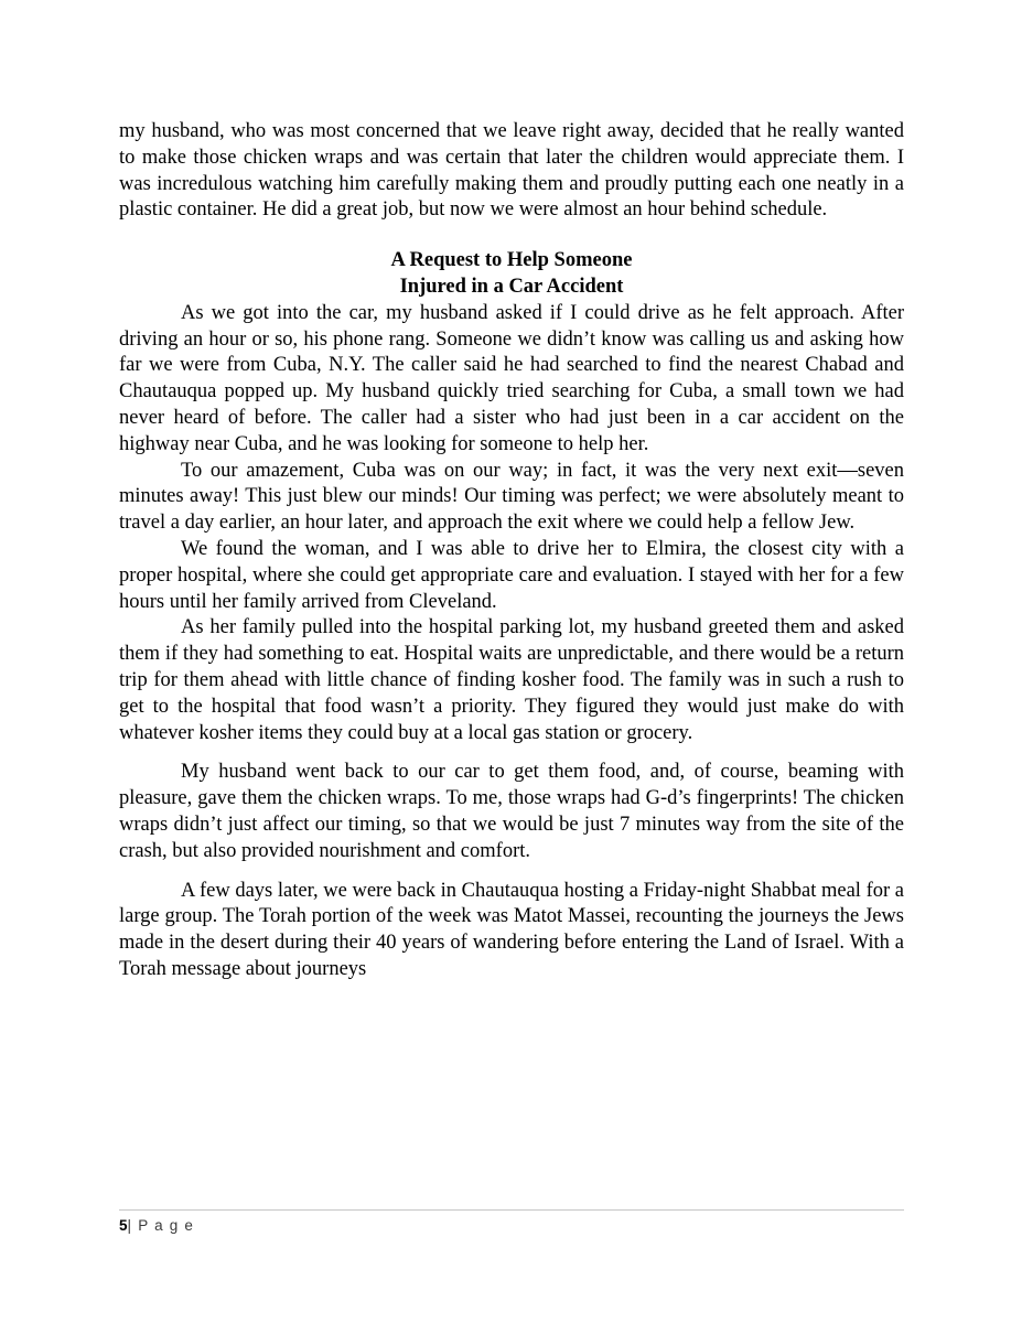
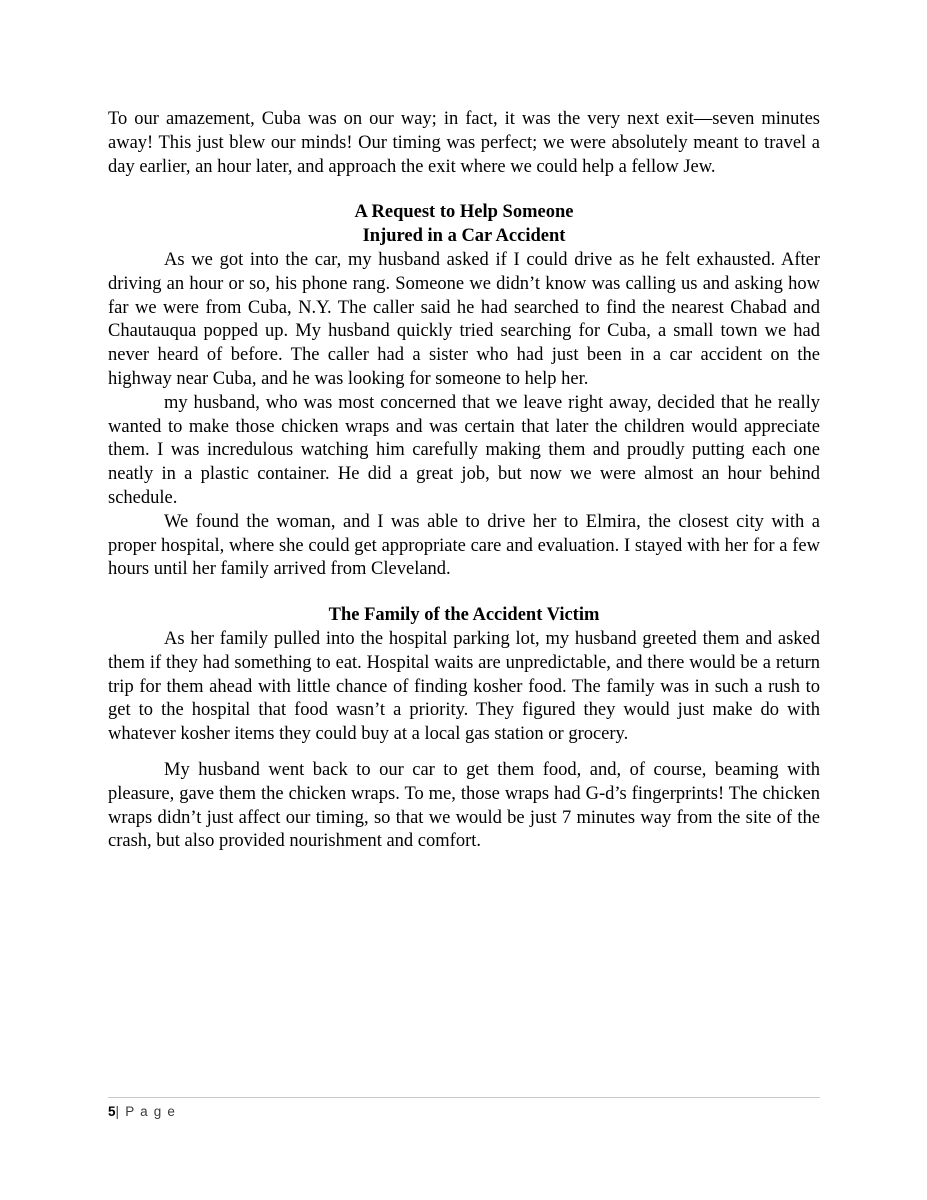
- my husband, who was most concerned that we leave right away, decided that he really wanted to make those chicken wraps and was certain that later the children would appreciate them. I was incredulous watching him carefully making them and proudly putting each one neatly in a plastic container. He did a great job, but now we were almost an hour behind schedule.
+ To our amazement, Cuba was on our way; in fact, it was the very next exit—seven minutes away! This just blew our minds! Our timing was perfect; we were absolutely meant to travel a day earlier, an hour later, and approach the exit where we could help a fellow Jew.
  A Request to Help Someone
  Injured in a Car Accident
- As we got into the car, my husband asked if I could drive as he felt approach. After driving an hour or so, his phone rang. Someone we didn’t know was calling us and asking how far we were from Cuba, N.Y. The caller said he had searched to find the nearest Chabad and Chautauqua popped up. My husband quickly tried searching for Cuba, a small town we had never heard of before. The caller had a sister who had just been in a car accident on the highway near Cuba, and he was looking for someone to help her.
+ As we got into the car, my husband asked if I could drive as he felt exhausted. After driving an hour or so, his phone rang. Someone we didn’t know was calling us and asking how far we were from Cuba, N.Y. The caller said he had searched to find the nearest Chabad and Chautauqua popped up. My husband quickly tried searching for Cuba, a small town we had never heard of before. The caller had a sister who had just been in a car accident on the highway near Cuba, and he was looking for someone to help her.
- To our amazement, Cuba was on our way; in fact, it was the very next exit—seven minutes away! This just blew our minds! Our timing was perfect; we were absolutely meant to travel a day earlier, an hour later, and approach the exit where we could help a fellow Jew.
+ my husband, who was most concerned that we leave right away, decided that he really wanted to make those chicken wraps and was certain that later the children would appreciate them. I was incredulous watching him carefully making them and proudly putting each one neatly in a plastic container. He did a great job, but now we were almost an hour behind schedule.
  We found the woman, and I was able to drive her to Elmira, the closest city with a proper hospital, where she could get appropriate care and evaluation. I stayed with her for a few hours until her family arrived from Cleveland.
+ The Family of the Accident Victim
  As her family pulled into the hospital parking lot, my husband greeted them and asked them if they had something to eat. Hospital waits are unpredictable, and there would be a return trip for them ahead with little chance of finding kosher food. The family was in such a rush to get to the hospital that food wasn’t a priority. They figured they would just make do with whatever kosher items they could buy at a local gas station or grocery.
  My husband went back to our car to get them food, and, of course, beaming with pleasure, gave them the chicken wraps. To me, those wraps had G-d’s fingerprints! The chicken wraps didn’t just affect our timing, so that we would be just 7 minutes way from the site of the crash, but also provided nourishment and comfort.
- A few days later, we were back in Chautauqua hosting a Friday-night Shabbat meal for a large group. The Torah portion of the week was Matot Massei, recounting the journeys the Jews made in the desert during their 40 years of wandering before entering the Land of Israel. With a Torah message about journeys
  5| P a g e
